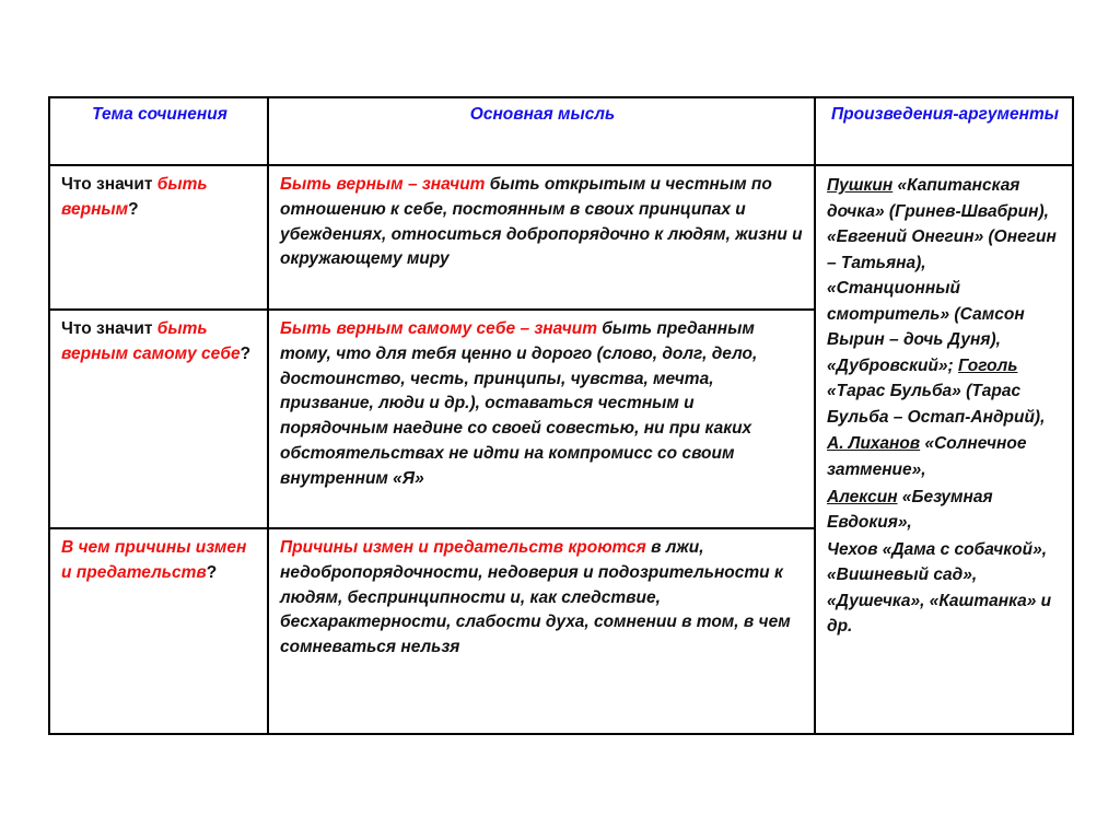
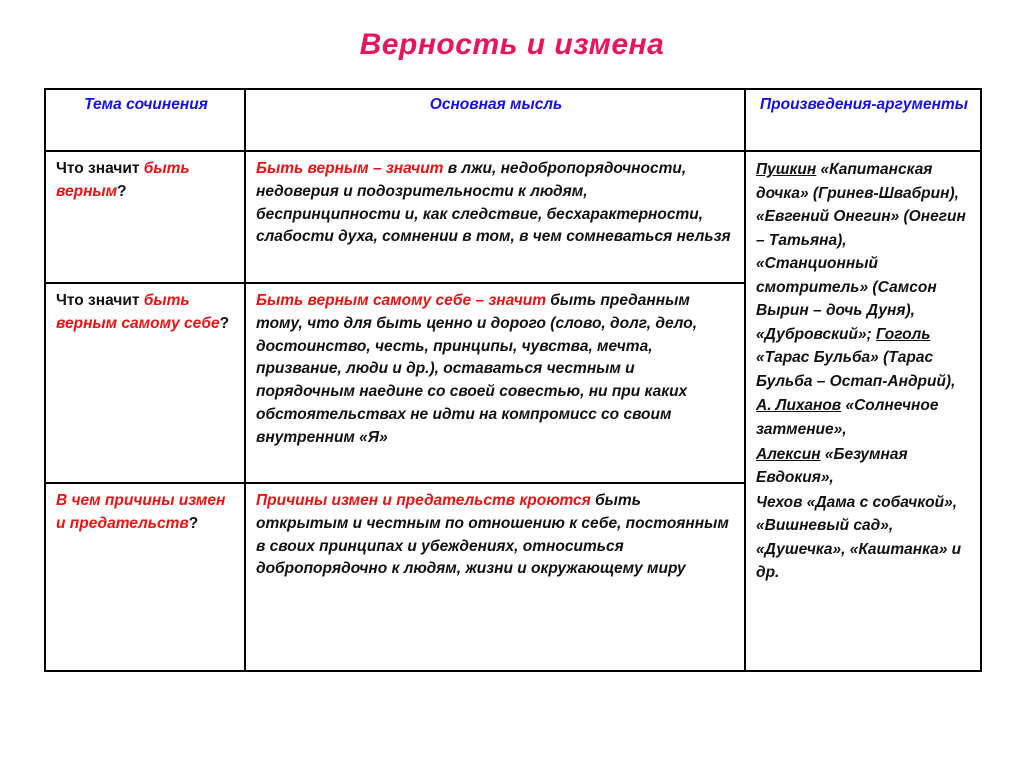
+ Верность и измена
  Тема сочинения	Основная мысль	Произведения-аргументы
- Что значит быть верным?	Быть верным – значит быть открытым и честным по отношению к себе, постоянным в своих принципах и убеждениях, относиться добропорядочно к людям, жизни и окружающему миру	Пушкин «Капитанская дочка» (Гринев-Швабрин), «Евгений Онегин» (Онегин – Татьяна), «Станционный смотритель» (Самсон Вырин – дочь Дуня), «Дубровский»; Гоголь «Тарас Бульба» (Тарас Бульба – Остап-Андрий), А. Лиханов «Солнечное затмение», Алексин «Безумная Евдокия», Чехов «Дама с собачкой», «Вишневый сад», «Душечка», «Каштанка» и др.
+ Что значит быть верным?	Быть верным – значит в лжи, недобропорядочности, недоверия и подозрительности к людям, беспринципности и, как следствие, бесхарактерности, слабости духа, сомнении в том, в чем сомневаться нельзя	Пушкин «Капитанская дочка» (Гринев-Швабрин), «Евгений Онегин» (Онегин – Татьяна), «Станционный смотритель» (Самсон Вырин – дочь Дуня), «Дубровский»; Гоголь «Тарас Бульба» (Тарас Бульба – Остап-Андрий), А. Лиханов «Солнечное затмение», Алексин «Безумная Евдокия», Чехов «Дама с собачкой», «Вишневый сад», «Душечка», «Каштанка» и др.
- Что значит быть верным самому себе?	Быть верным самому себе – значит быть преданным тому, что для тебя ценно и дорого (слово, долг, дело, достоинство, честь, принципы, чувства, мечта, призвание, люди и др.), оставаться честным и порядочным наедине со своей совестью, ни при каких обстоятельствах не идти на компромисс со своим внутренним «Я»
+ Что значит быть верным самому себе?	Быть верным самому себе – значит быть преданным тому, что для быть ценно и дорого (слово, долг, дело, достоинство, честь, принципы, чувства, мечта, призвание, люди и др.), оставаться честным и порядочным наедине со своей совестью, ни при каких обстоятельствах не идти на компромисс со своим внутренним «Я»
- В чем причины измен и предательств?	Причины измен и предательств кроются в лжи, недобропорядочности, недоверия и подозрительности к людям, беспринципности и, как следствие, бесхарактерности, слабости духа, сомнении в том, в чем сомневаться нельзя
+ В чем причины измен и предательств?	Причины измен и предательств кроются быть открытым и честным по отношению к себе, постоянным в своих принципах и убеждениях, относиться добропорядочно к людям, жизни и окружающему миру
